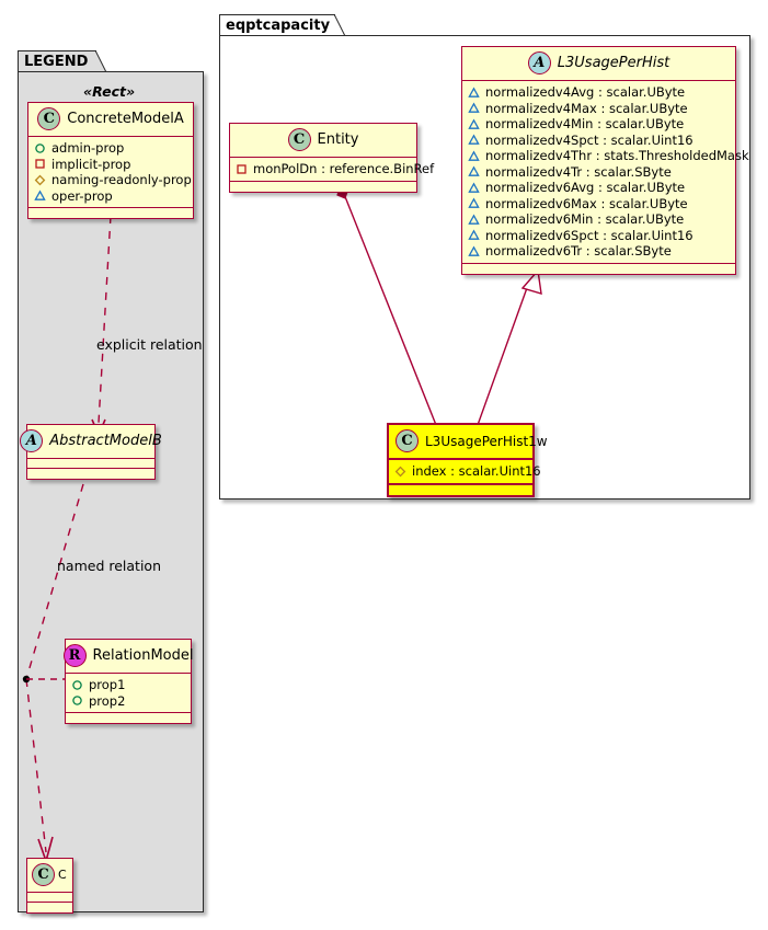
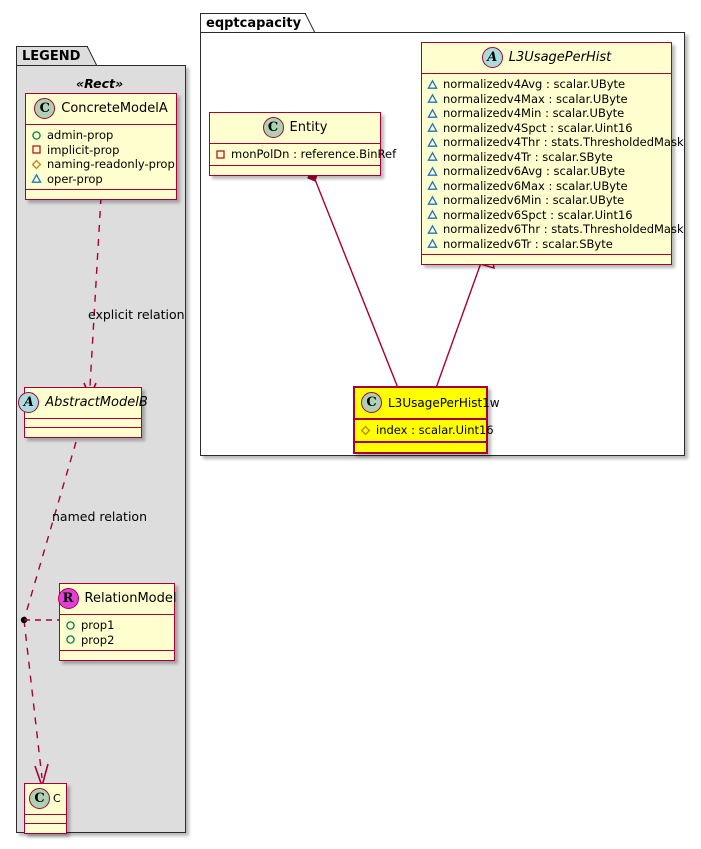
  LEGEND
  eqptcapacity
  explicit relation
  named relation
  «Rect»
  C
  ConcreteModelA
  admin-prop
  implicit-prop
  naming-readonly-prop
  oper-prop
  A
  AbstractModelB
  R
  RelationModel
  prop1
  prop2
  C
  C
  C
  Entity
  monPolDn : reference.BinRef
  A
  L3UsagePerHist
  normalizedv4Avg : scalar.UByte
  normalizedv4Max : scalar.UByte
  normalizedv4Min : scalar.UByte
  normalizedv4Spct : scalar.Uint16
  normalizedv4Thr : stats.ThresholdedMask
  normalizedv4Tr : scalar.SByte
  normalizedv6Avg : scalar.UByte
  normalizedv6Max : scalar.UByte
  normalizedv6Min : scalar.UByte
  normalizedv6Spct : scalar.Uint16
+ normalizedv6Thr : stats.ThresholdedMask
  normalizedv6Tr : scalar.SByte
  C
  L3UsagePerHist1w
  index : scalar.Uint16
